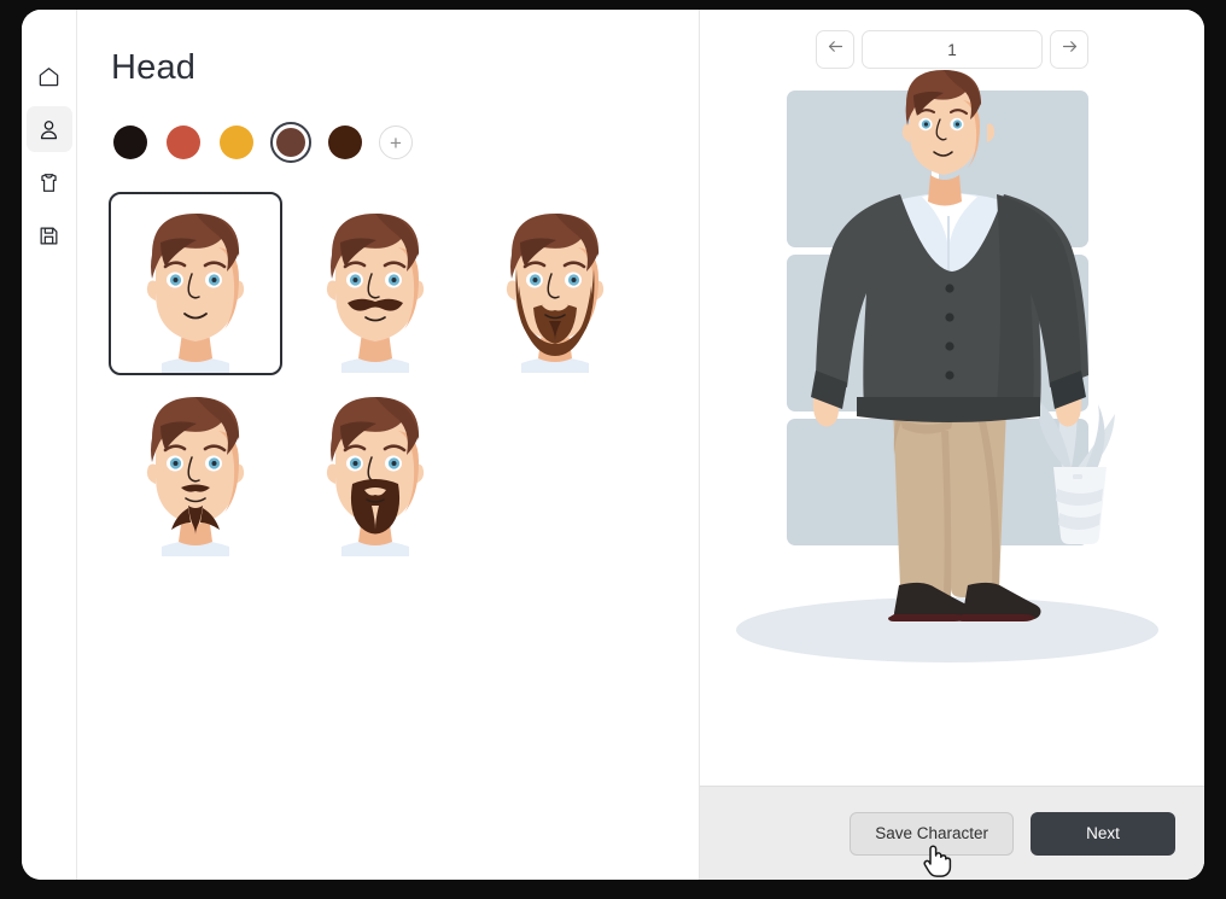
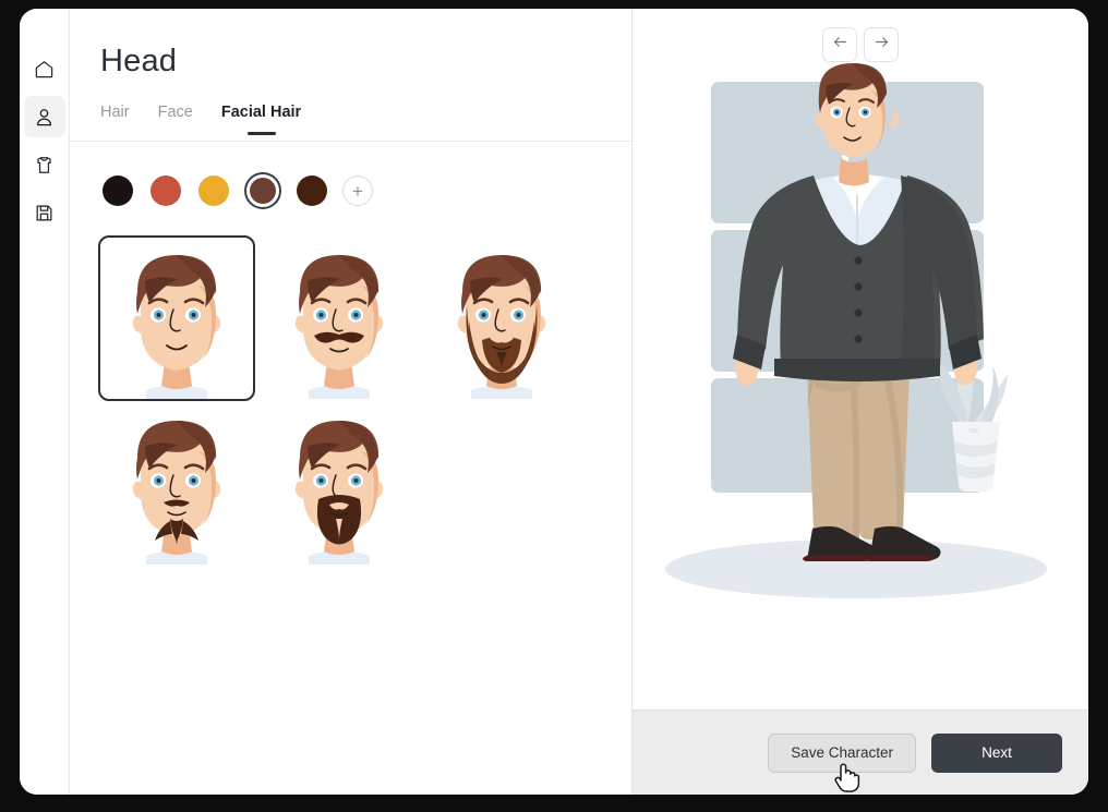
  Head
+ Hair
+ Face
+ Facial Hair
  +
- 1
  Save Character
  Next
